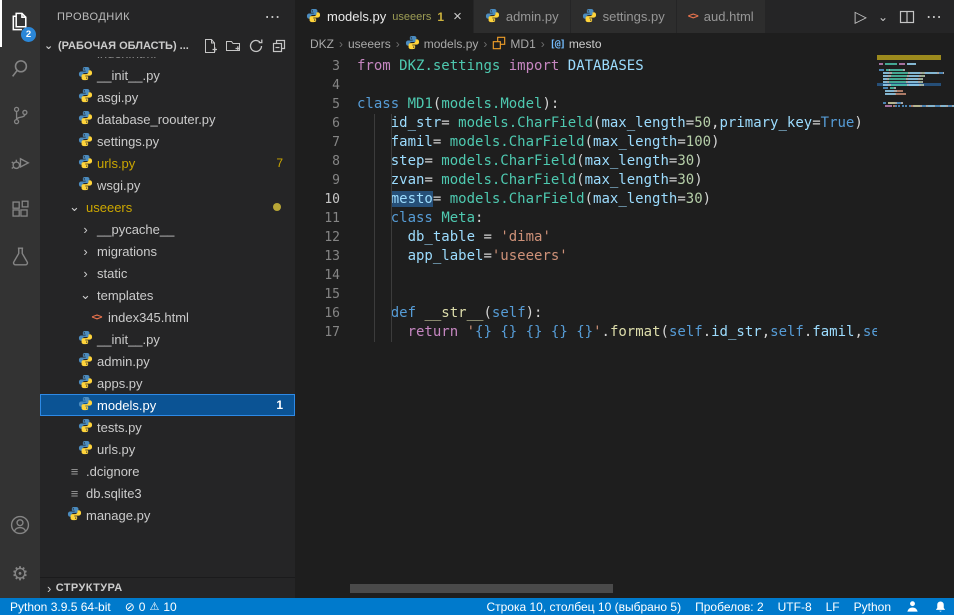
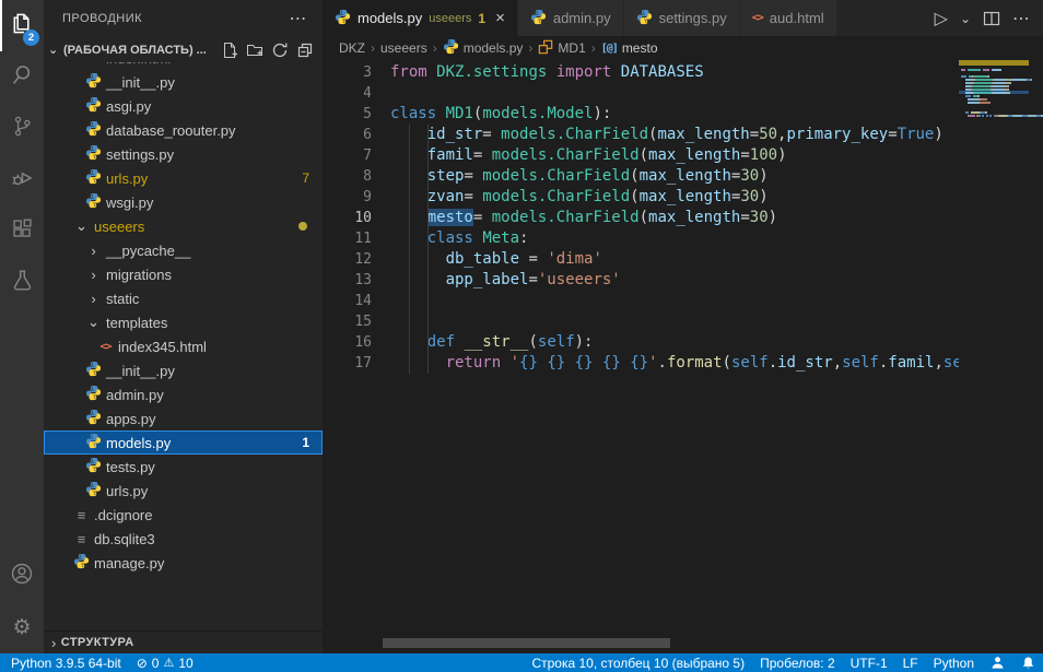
  2
  ⚙
  ПРОВОДНИК
  ⋯
  ⌄
  (РАБОЧАЯ ОБЛАСТЬ) ...
  __init__.py
  asgi.py
  database_roouter.py
  settings.py
  urls.py
  7
  wsgi.py
  ⌄
  useeers
  ›
  __pycache__
  ›
  migrations
  ›
  static
  ⌄
  templates
  <>
  index345.html
  __init__.py
  admin.py
  apps.py
  models.py
  1
  tests.py
  urls.py
  ≡
  .dcignore
  ≡
  db.sqlite3
  manage.py
  ›
  СТРУКТУРА
  models.py
  useeers
  1
  ×
  admin.py
  settings.py
  <>
  aud.html
  ▷
  ⌄
  ⋯
  DKZ
  ›
  useeers
  ›
  models.py
  ›
  MD1
  ›
  [@]
  mesto
  3
  from DKZ.settings import DATABASES
  4
  5
  class MD1(models.Model):
  6
  id_str= models.CharField(max_length=50,primary_key=True)
  7
  famil= models.CharField(max_length=100)
  8
  step= models.CharField(max_length=30)
  9
  zvan= models.CharField(max_length=30)
  10
  mesto= models.CharField(max_length=30)
  11
  class Meta:
  12
  db_table = 'dima'
  13
  app_label='useeers'
  14
  15
  16
  def __str__(self):
  17
  return '{} {} {} {} {}'.format(self.id_str,self.famil,se
  Python 3.9.5 64-bit
  ⊘
  0
  ⚠
  10
  Строка 10, столбец 10 (выбрано 5)
  Пробелов: 2
- UTF-8
+ UTF-1
  LF
  Python
